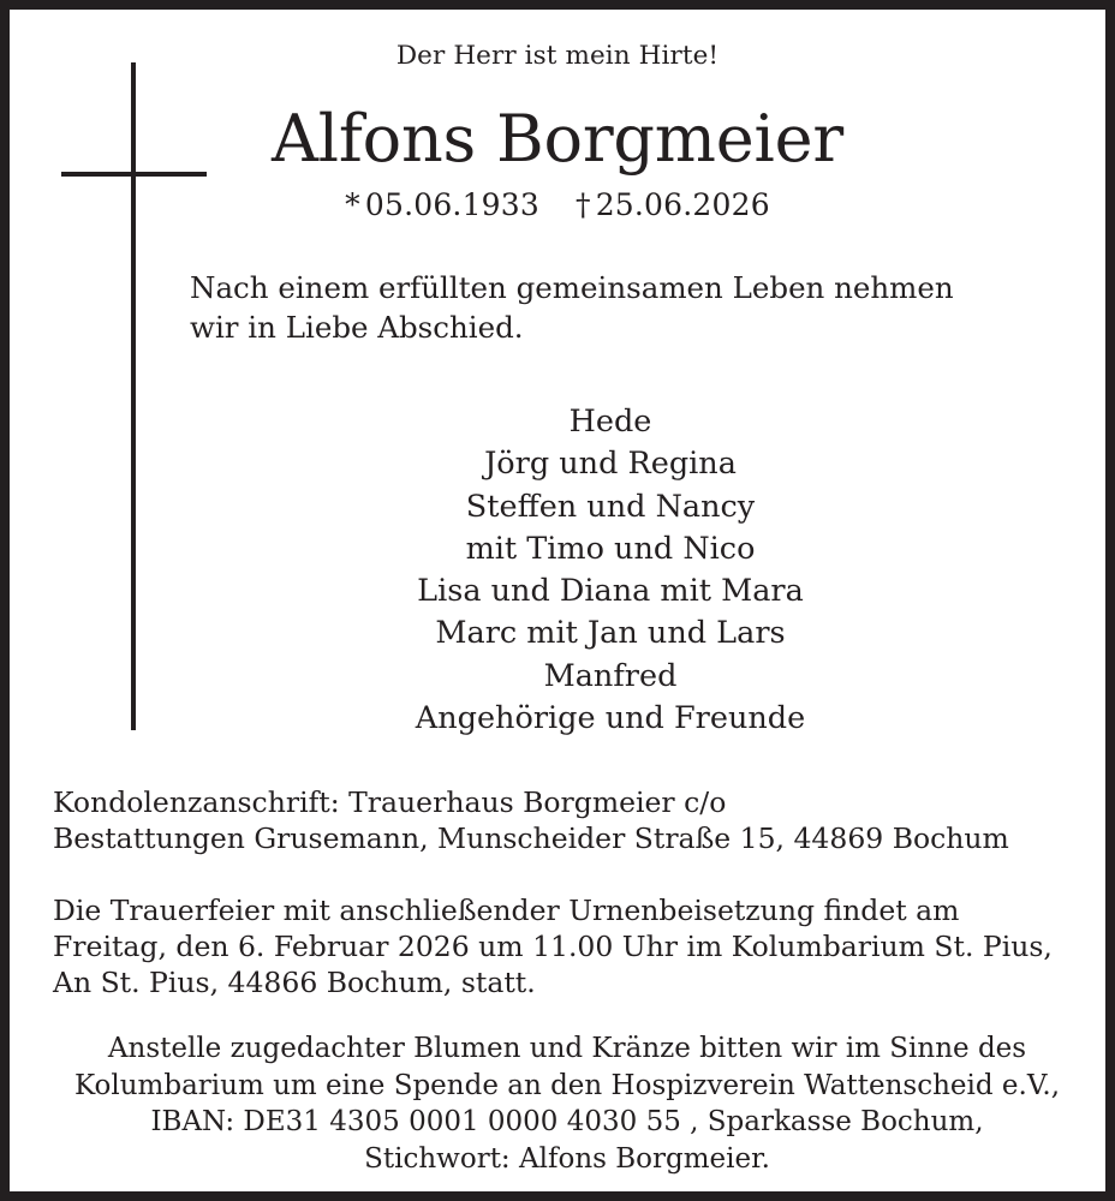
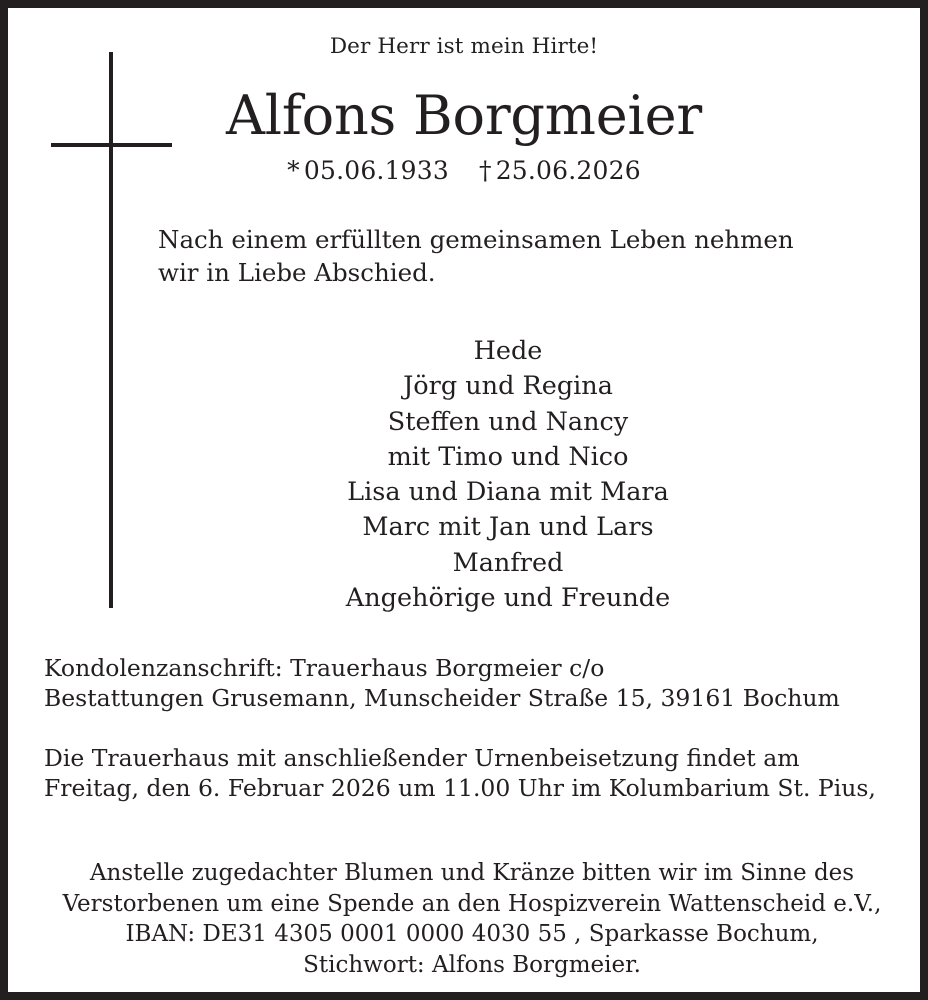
  Der Herr ist mein Hirte!
  Alfons Borgmeier
  * 05.06.1933 † 25.06.2026
  Nach einem erfüllten gemeinsamen Leben nehmen
  wir in Liebe Abschied.
  Hede
  Jörg und Regina
  Steffen und Nancy
  mit Timo und Nico
  Lisa und Diana mit Mara
  Marc mit Jan und Lars
  Manfred
  Angehörige und Freunde
  Kondolenzanschrift: Trauerhaus Borgmeier c/o
- Bestattungen Grusemann, Munscheider Straße 15, 44869 Bochum
+ Bestattungen Grusemann, Munscheider Straße 15, 39161 Bochum
- Die Trauerfeier mit anschließender Urnenbeisetzung findet am
+ Die Trauerhaus mit anschließender Urnenbeisetzung findet am
  Freitag, den 6. Februar 2026 um 11.00 Uhr im Kolumbarium St. Pius,
- An St. Pius, 44866 Bochum, statt.
  Anstelle zugedachter Blumen und Kränze bitten wir im Sinne des
- Kolumbarium um eine Spende an den Hospizverein Wattenscheid e.V.,
+ Verstorbenen um eine Spende an den Hospizverein Wattenscheid e.V.,
  IBAN: DE31 4305 0001 0000 4030 55 , Sparkasse Bochum,
  Stichwort: Alfons Borgmeier.
